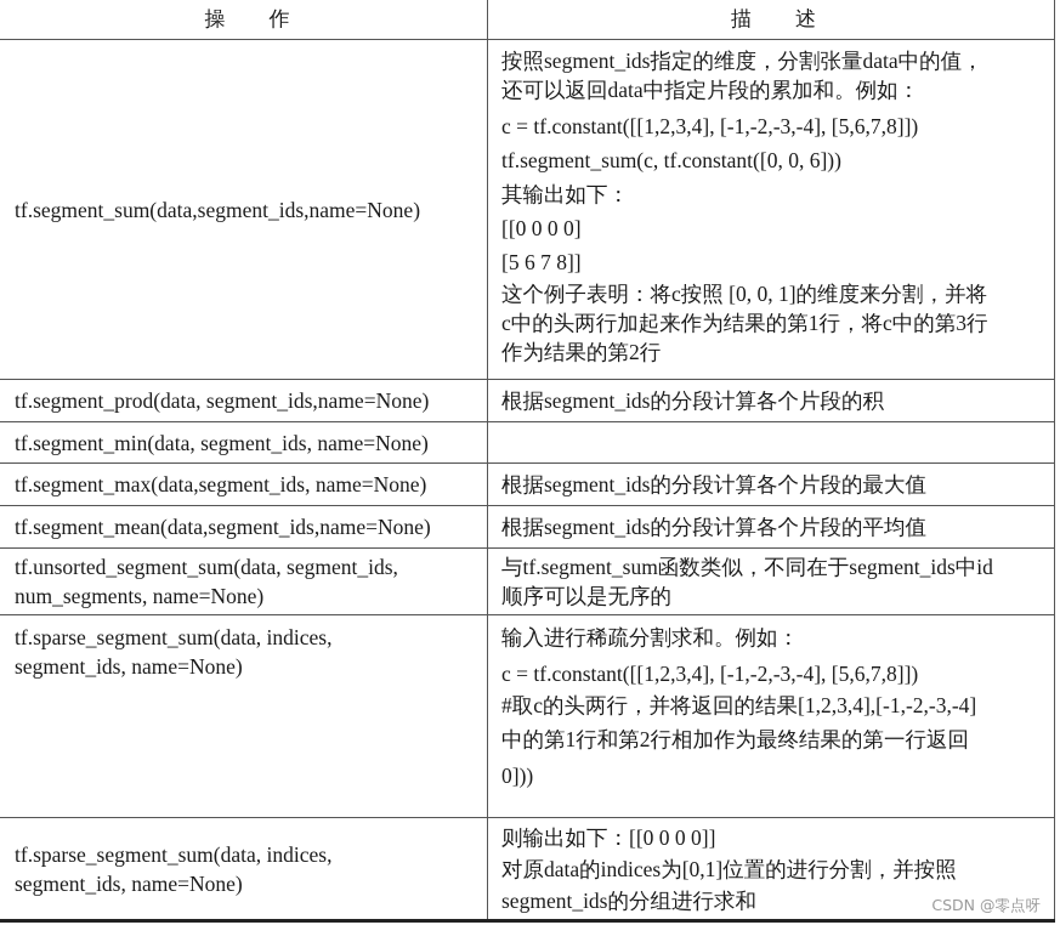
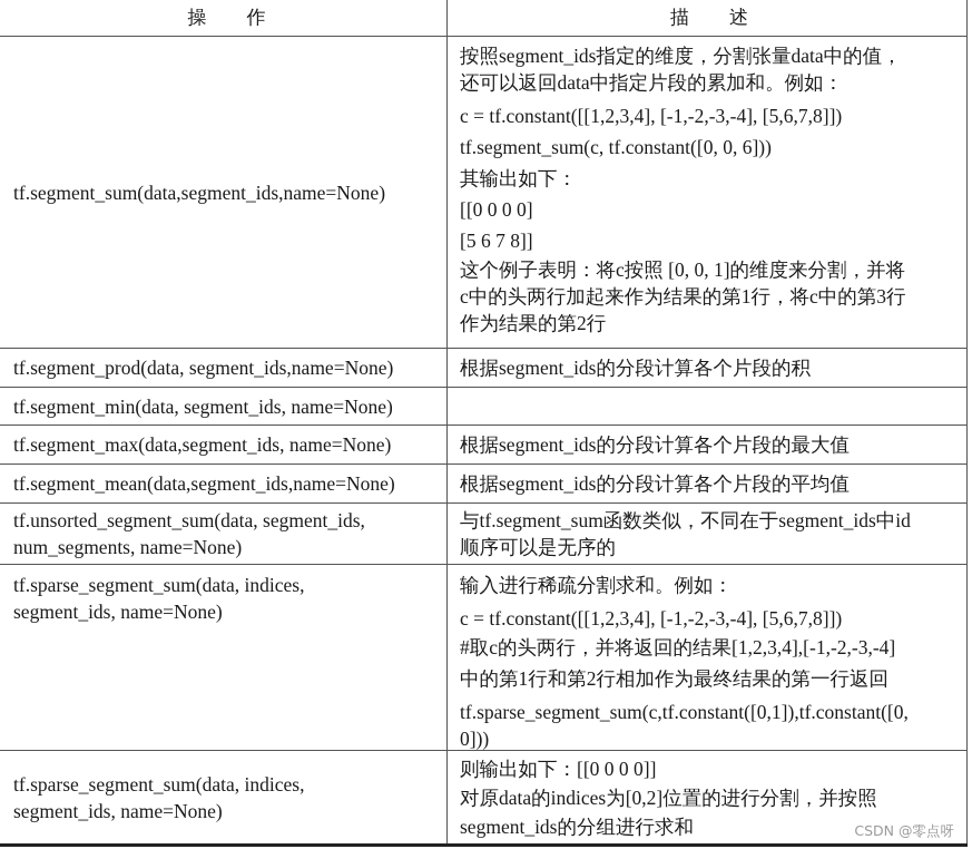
  操
  作
  描
  述
  tf.segment_sum(data,segment_ids,name=None)
  按照segment_ids指定的维度，分割张量data中的值，
  还可以返回data中指定片段的累加和。例如：
  c = tf.constant([[1,2,3,4], [-1,-2,-3,-4], [5,6,7,8]])
  tf.segment_sum(c, tf.constant([0, 0, 6]))
  其输出如下：
  [[0 0 0 0]
  [5 6 7 8]]
  这个例子表明：将c按照 [0, 0, 1]的维度来分割，并将
  c中的头两行加起来作为结果的第1行，将c中的第3行
  作为结果的第2行
  tf.segment_prod(data, segment_ids,name=None)
  根据segment_ids的分段计算各个片段的积
  tf.segment_min(data, segment_ids, name=None)
  tf.segment_max(data,segment_ids, name=None)
  根据segment_ids的分段计算各个片段的最大值
  tf.segment_mean(data,segment_ids,name=None)
  根据segment_ids的分段计算各个片段的平均值
  tf.unsorted_segment_sum(data, segment_ids,
  num_segments, name=None)
  与tf.segment_sum函数类似，不同在于segment_ids中id
  顺序可以是无序的
  tf.sparse_segment_sum(data, indices,
  segment_ids, name=None)
  输入进行稀疏分割求和。例如：
  c = tf.constant([[1,2,3,4], [-1,-2,-3,-4], [5,6,7,8]])
  #取c的头两行，并将返回的结果[1,2,3,4],[-1,-2,-3,-4]
  中的第1行和第2行相加作为最终结果的第一行返回
+ tf.sparse_segment_sum(c,tf.constant([0,1]),tf.constant([0,
  0]))
  tf.sparse_segment_sum(data, indices,
  segment_ids, name=None)
  则输出如下：[[0 0 0 0]]
- 对原data的indices为[0,1]位置的进行分割，并按照
+ 对原data的indices为[0,2]位置的进行分割，并按照
  segment_ids的分组进行求和
  CSDN @零点呀
